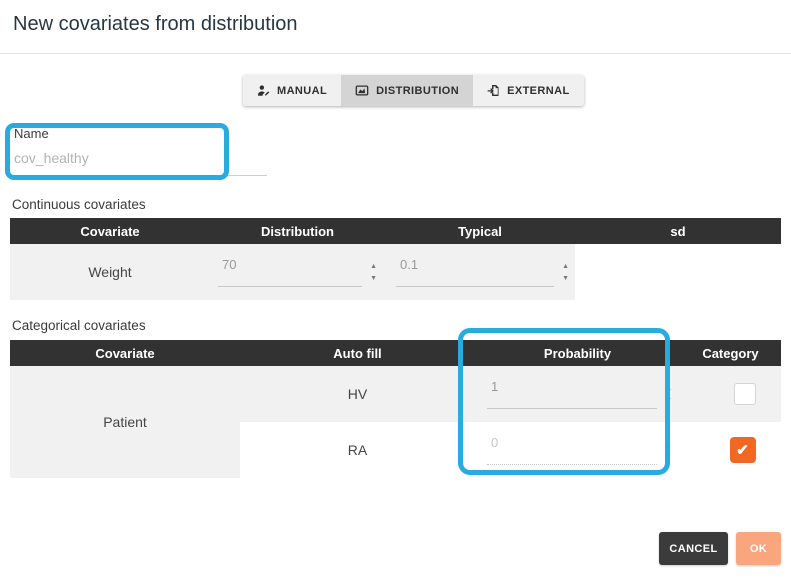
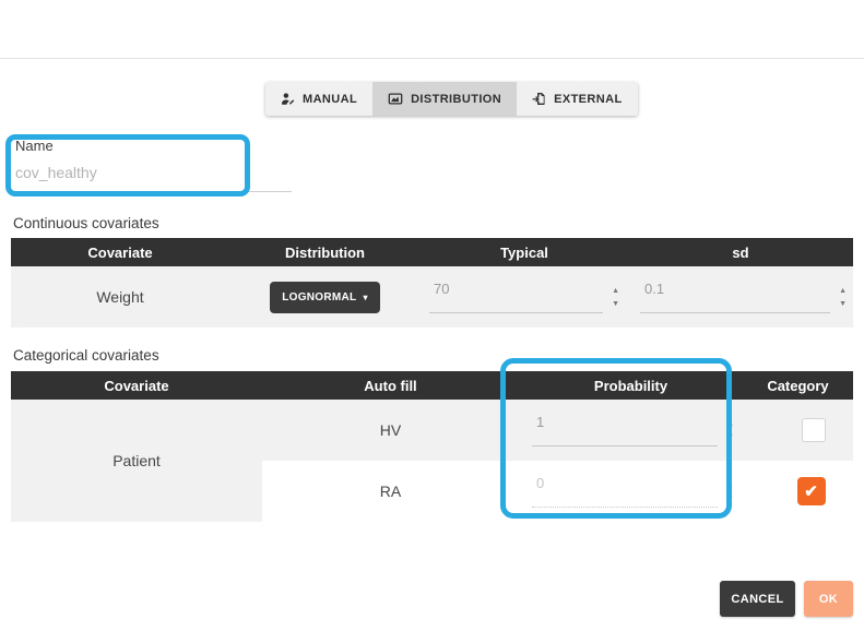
- New covariates from distribution
  MANUAL
  DISTRIBUTION
  EXTERNAL
  Name
  cov_healthy
  Continuous covariates
  Covariate
  Distribution
  Typical
  sd
  Weight
+ LOGNORMAL
+ ▾
  70
  0.1
  Categorical covariates
  Covariate
  Auto fill
  Probability
  Category
  Patient
  HV
  1
  RA
  0
  ✔
  CANCEL
  OK
